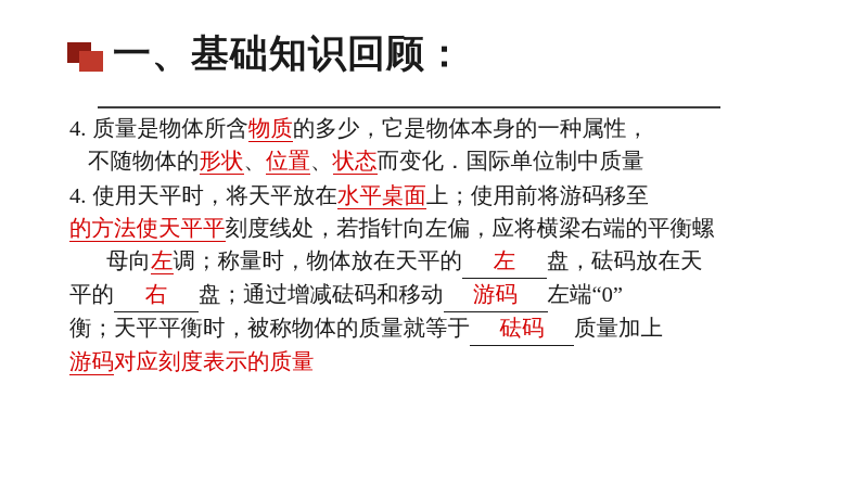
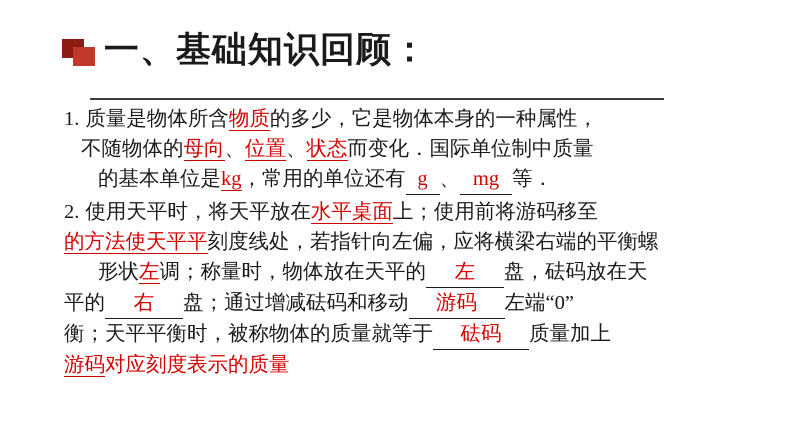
  一、基础知识回顾：
- 4. 质量是物体所含物质的多少，它是物体本身的一种属性，
+ 1. 质量是物体所含物质的多少，它是物体本身的一种属性，
- 不随物体的形状、位置、状态而变化．国际单位制中质量
+ 不随物体的母向、位置、状态而变化．国际单位制中质量
+ 的基本单位是kg，常用的单位还有 g 、 mg 等．
- 4. 使用天平时，将天平放在水平桌面上；使用前将游码移至
+ 2. 使用天平时，将天平放在水平桌面上；使用前将游码移至
  的方法使天平平刻度线处，若指针向左偏，应将横梁右端的平衡螺
- 母向左调；称量时，物体放在天平的 左 盘，砝码放在天
+ 形状左调；称量时，物体放在天平的 左 盘，砝码放在天
  平的 右 盘；通过增减砝码和移动 游码 左端“0”
  衡；天平平衡时，被称物体的质量就等于 砝码 质量加上
  游码对应刻度表示的质量
